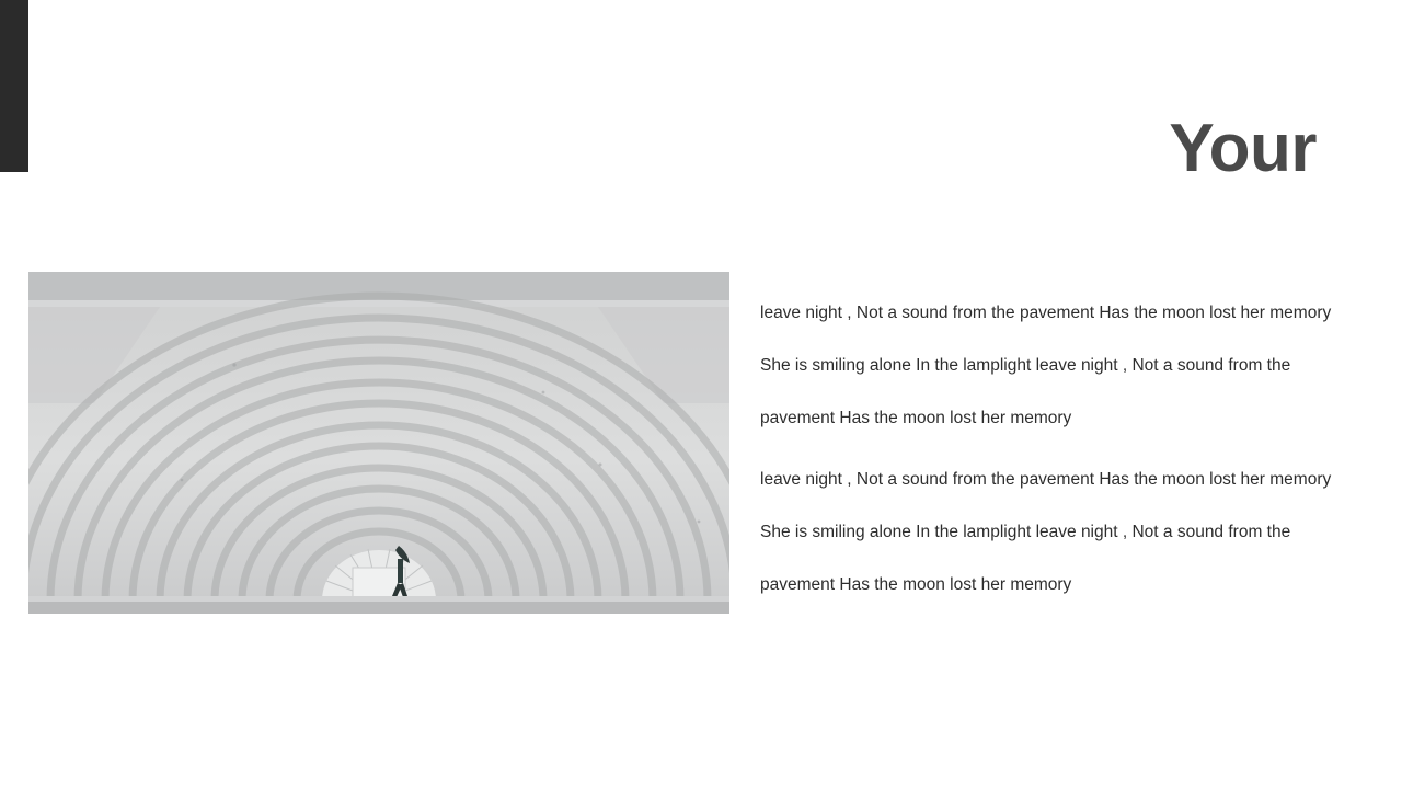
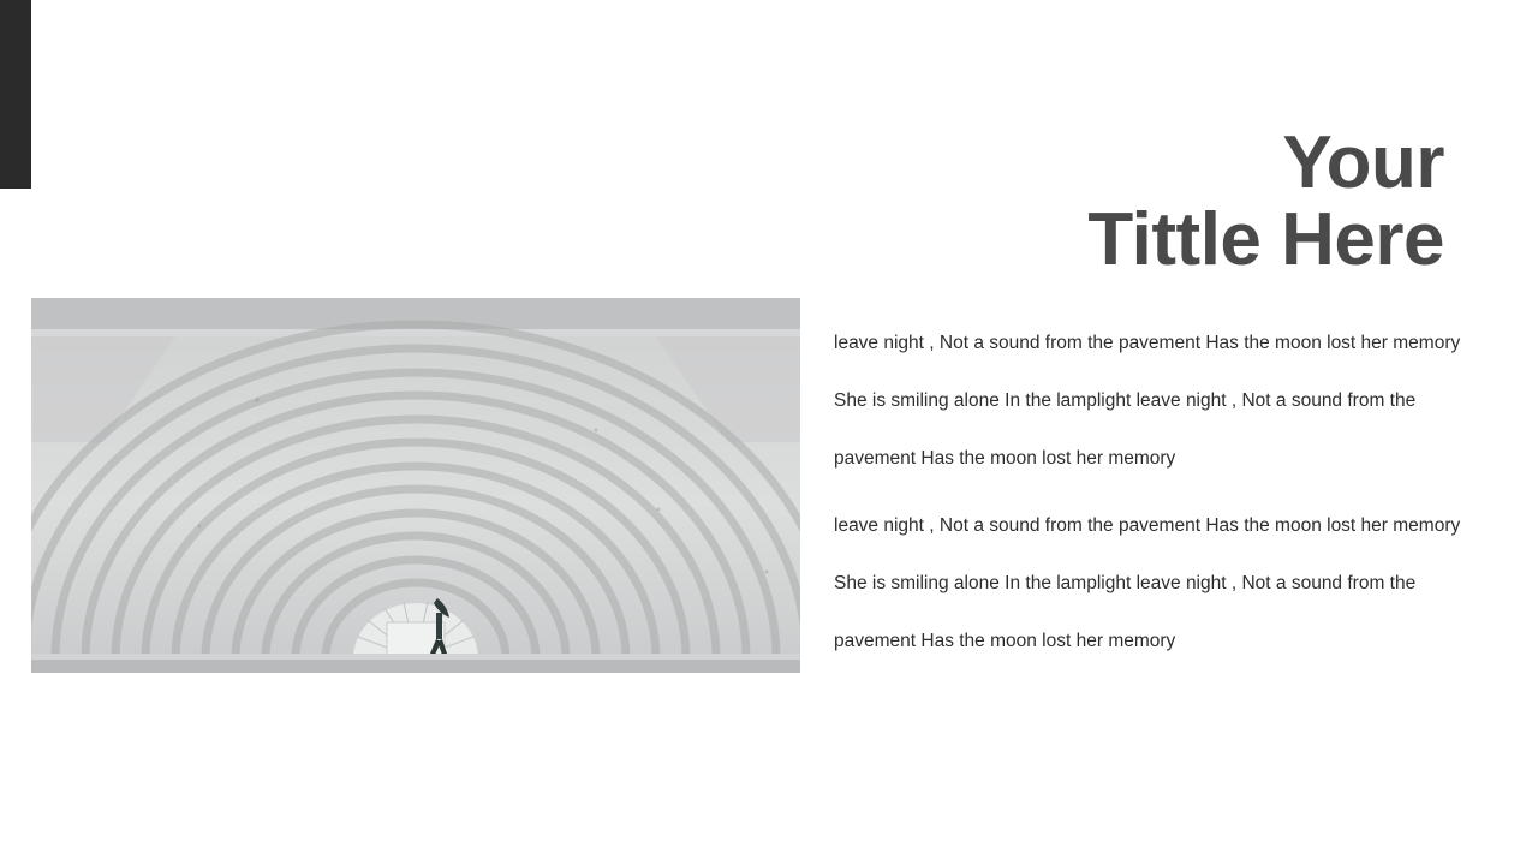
  Your
+ Tittle Here
  leave night , Not a sound from the pavement Has the moon lost her memory She is smiling alone In the lamplight leave night , Not a sound from the pavement Has the moon lost her memory
  leave night , Not a sound from the pavement Has the moon lost her memory She is smiling alone In the lamplight leave night , Not a sound from the pavement Has the moon lost her memory
